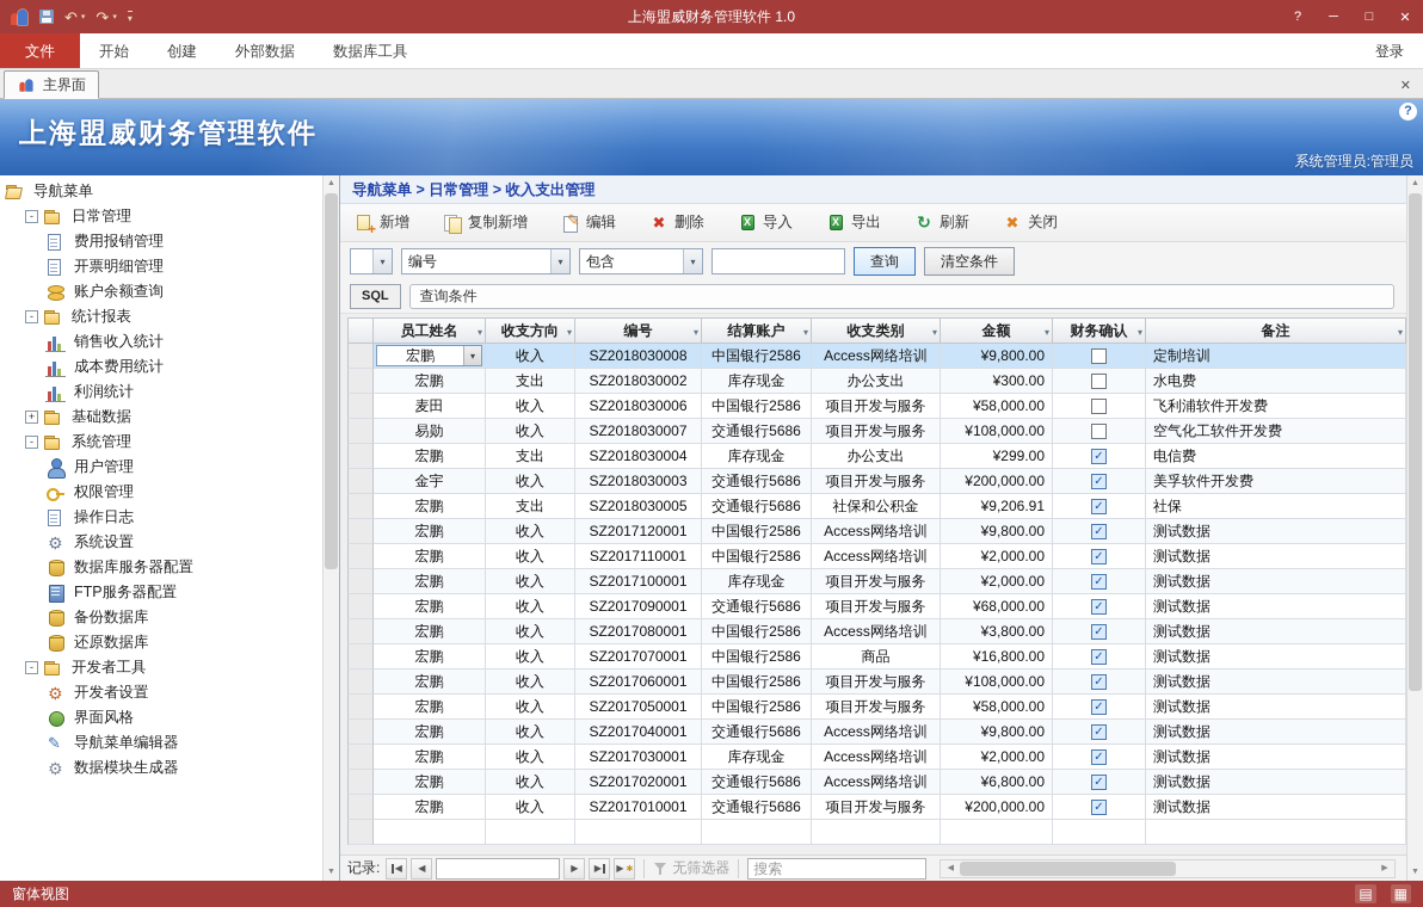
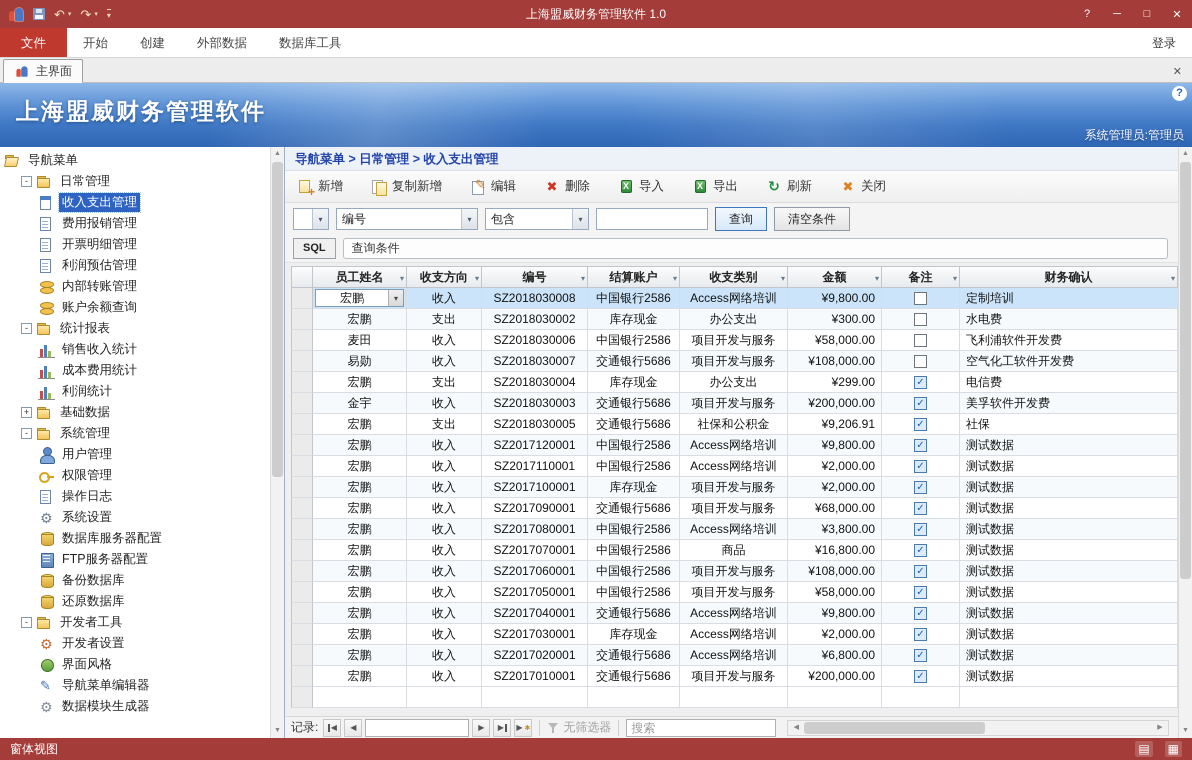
  ↶
  ↷
  ▾
  上海盟威财务管理软件 1.0
  ?
  ─
  □
  ✕
  文件
  开始
  创建
  外部数据
  数据库工具
  登录
  主界面
  ✕
  上海盟威财务管理软件
  ?
  系统管理员:管理员
  导航菜单
  -
  日常管理
+ 收入支出管理
  费用报销管理
  开票明细管理
+ 利润预估管理
+ 内部转账管理
  账户余额查询
  -
  统计报表
  销售收入统计
  成本费用统计
  利润统计
  +
  基础数据
  -
  系统管理
  用户管理
  权限管理
  操作日志
  系统设置
  数据库服务器配置
  FTP服务器配置
  备份数据库
  还原数据库
  -
  开发者工具
  开发者设置
  界面风格
  导航菜单编辑器
  数据模块生成器
  导航菜单 > 日常管理 > 收入支出管理
  新增
  复制新增
  编辑
  删除
  导入
  导出
  刷新
  关闭
  ▾
  编号
  ▾
  包含
  ▾
  查询
  清空条件
  SQL
  查询条件
  员工姓名
  ▾
  收支方向
  ▾
  编号
  ▾
  结算账户
  ▾
  收支类别
  ▾
  金额
  ▾
- 财务确认
+ 备注
  ▾
- 备注
+ 财务确认
  ▾
  宏鹏
  ▾
  收入
  SZ2018030008
  中国银行2586
  Access网络培训
  ¥9,800.00
  定制培训
  宏鹏
  支出
  SZ2018030002
  库存现金
  办公支出
  ¥300.00
  水电费
  麦田
  收入
  SZ2018030006
  中国银行2586
  项目开发与服务
  ¥58,000.00
  飞利浦软件开发费
  易勋
  收入
  SZ2018030007
  交通银行5686
  项目开发与服务
  ¥108,000.00
  空气化工软件开发费
  宏鹏
  支出
  SZ2018030004
  库存现金
  办公支出
  ¥299.00
  ✓
  电信费
  金宇
  收入
  SZ2018030003
  交通银行5686
  项目开发与服务
  ¥200,000.00
  ✓
  美孚软件开发费
  宏鹏
  支出
  SZ2018030005
  交通银行5686
  社保和公积金
  ¥9,206.91
  ✓
  社保
  宏鹏
  收入
  SZ2017120001
  中国银行2586
  Access网络培训
  ¥9,800.00
  ✓
  测试数据
  宏鹏
  收入
  SZ2017110001
  中国银行2586
  Access网络培训
  ¥2,000.00
  ✓
  测试数据
  宏鹏
  收入
  SZ2017100001
  库存现金
  项目开发与服务
  ¥2,000.00
  ✓
  测试数据
  宏鹏
  收入
  SZ2017090001
  交通银行5686
  项目开发与服务
  ¥68,000.00
  ✓
  测试数据
  宏鹏
  收入
  SZ2017080001
  中国银行2586
  Access网络培训
  ¥3,800.00
  ✓
  测试数据
  宏鹏
  收入
  SZ2017070001
  中国银行2586
  商品
  ¥16,800.00
  ✓
  测试数据
  宏鹏
  收入
  SZ2017060001
  中国银行2586
  项目开发与服务
  ¥108,000.00
  ✓
  测试数据
  宏鹏
  收入
  SZ2017050001
  中国银行2586
  项目开发与服务
  ¥58,000.00
  ✓
  测试数据
  宏鹏
  收入
  SZ2017040001
  交通银行5686
  Access网络培训
  ¥9,800.00
  ✓
  测试数据
  宏鹏
  收入
  SZ2017030001
  库存现金
  Access网络培训
  ¥2,000.00
  ✓
  测试数据
  宏鹏
  收入
  SZ2017020001
  交通银行5686
  Access网络培训
  ¥6,800.00
  ✓
  测试数据
  宏鹏
  收入
  SZ2017010001
  交通银行5686
  项目开发与服务
  ¥200,000.00
  ✓
  测试数据
  记录:
  ◀
  ◀
  ▶
  ▶
  ▶
  无筛选器
  搜索
  窗体视图
  ▤
  ▦
